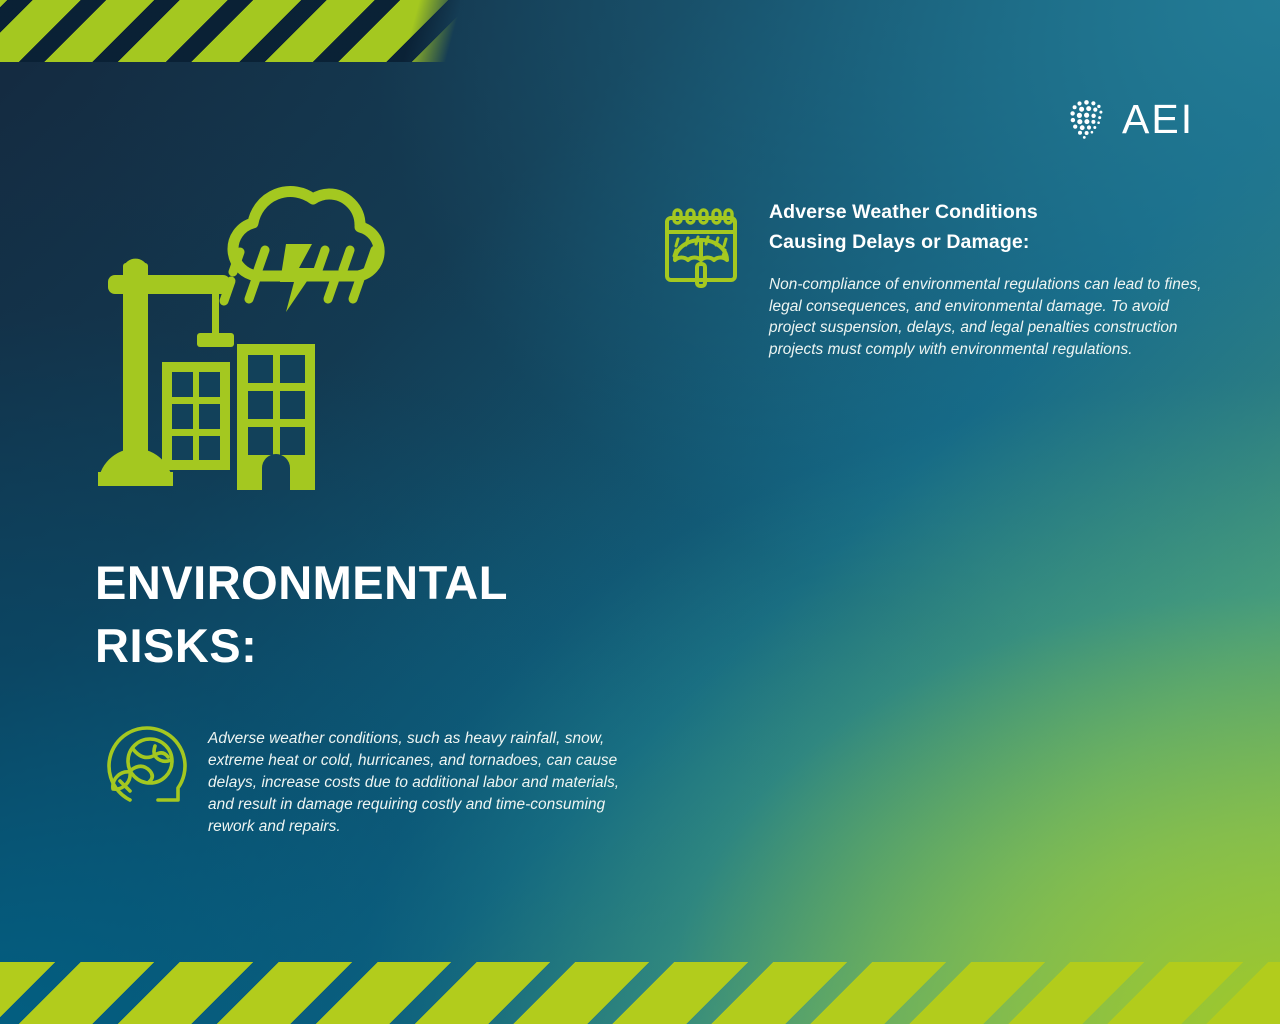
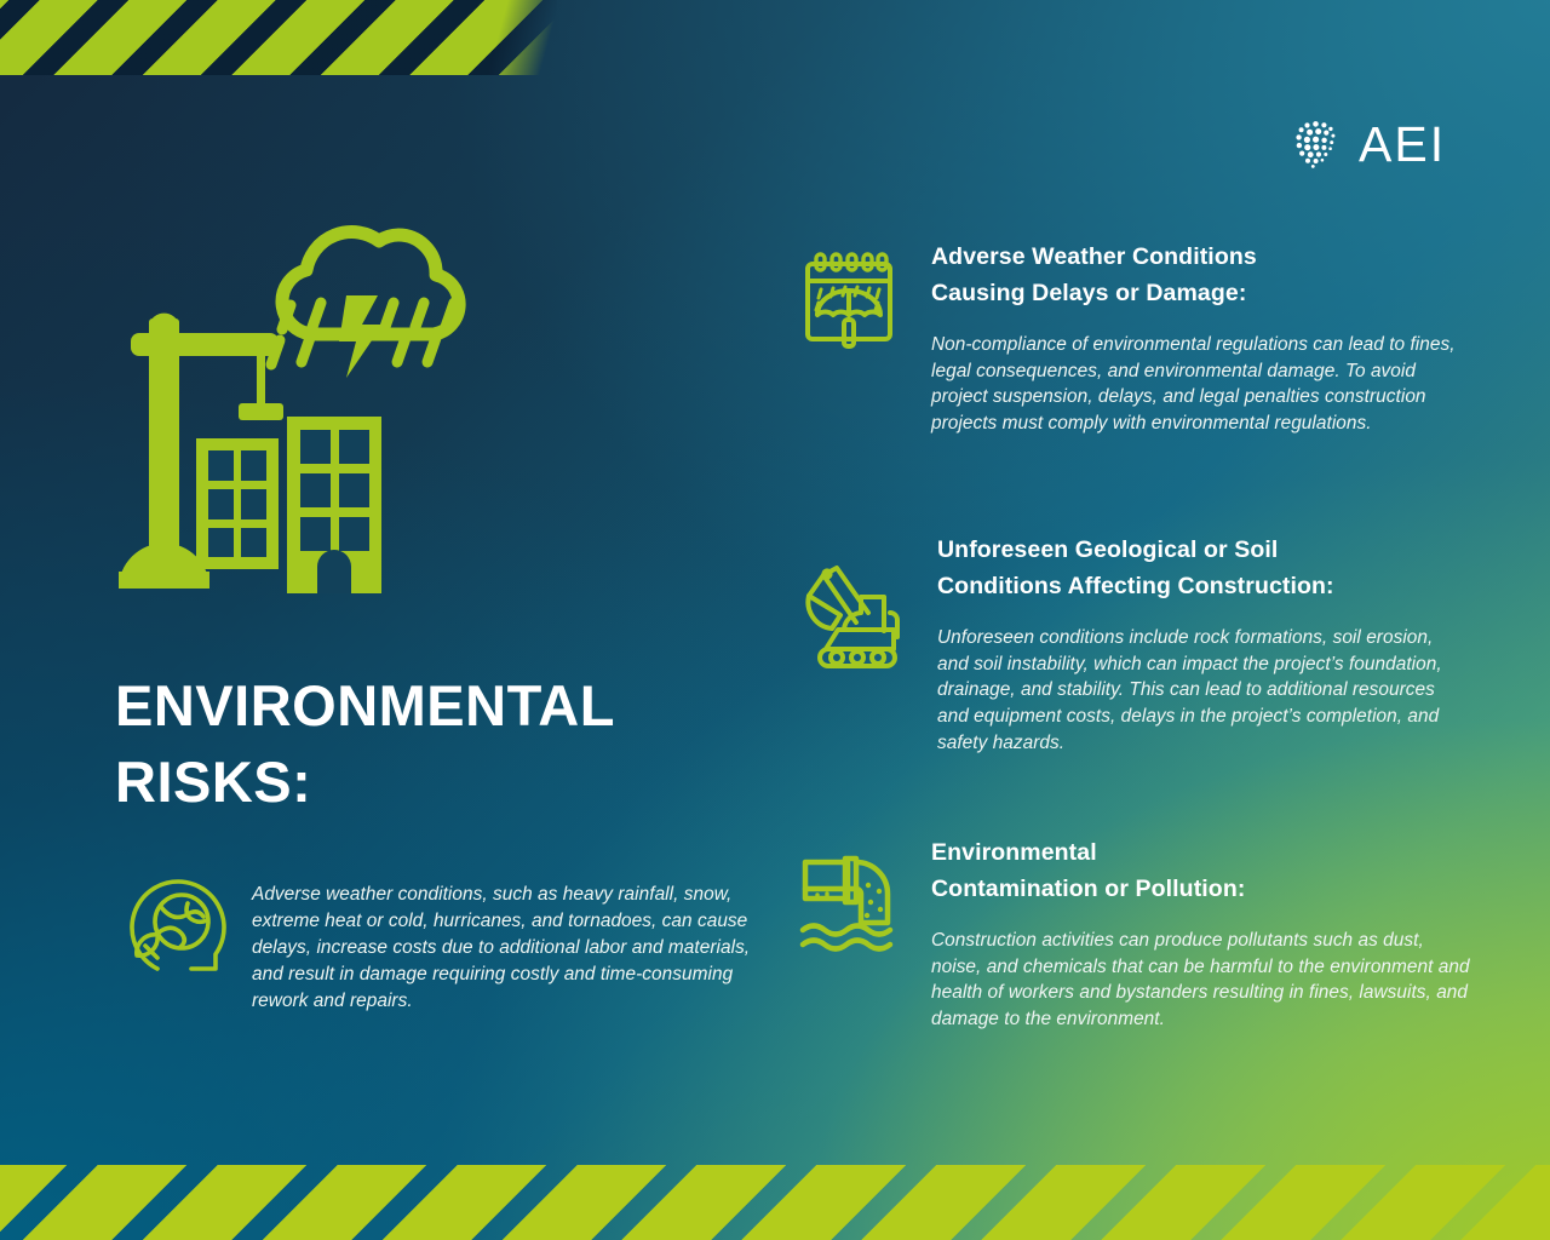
  AEI
  ENVIRONMENTAL
  RISKS:
  Adverse Weather Conditions
  Causing Delays or Damage:
  Non-compliance of environmental regulations can lead to fines, legal consequences, and environmental damage. To avoid project suspension, delays, and legal penalties construction projects must comply with environmental regulations.
+ Unforeseen Geological or Soil
+ Conditions Affecting Construction:
+ Unforeseen conditions include rock formations, soil erosion, and soil instability, which can impact the project’s foundation, drainage, and stability. This can lead to additional resources and equipment costs, delays in the project’s completion, and safety hazards.
+ Environmental
+ Contamination or Pollution:
+ Construction activities can produce pollutants such as dust, noise, and chemicals that can be harmful to the environment and health of workers and bystanders resulting in fines, lawsuits, and damage to the environment.
  Adverse weather conditions, such as heavy rainfall, snow, extreme heat or cold, hurricanes, and tornadoes, can cause delays, increase costs due to additional labor and materials, and result in damage requiring costly and time-consuming rework and repairs.
